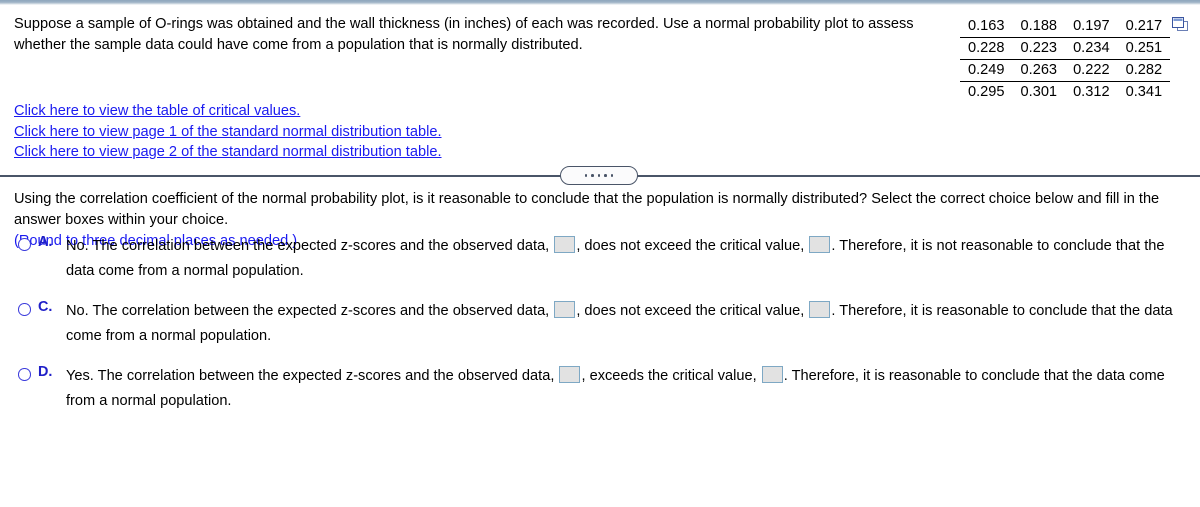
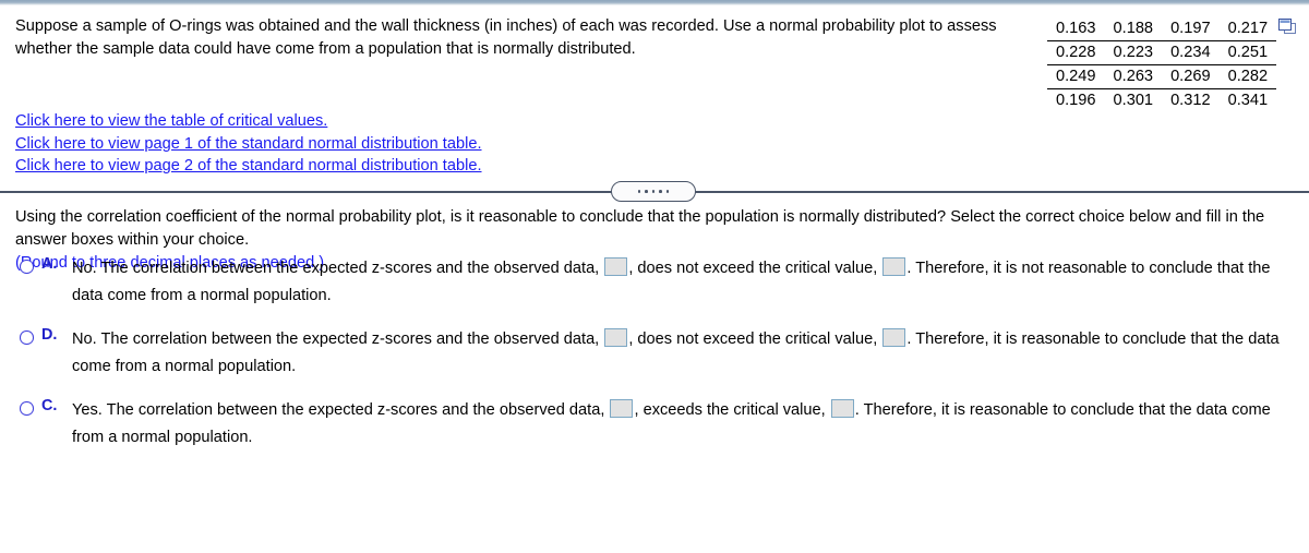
  Suppose a sample of O-rings was obtained and the wall thickness (in inches) of each was recorded. Use a normal probability plot to assess whether the sample data could have come from a population that is normally distributed.
  0.163	0.188	0.197	0.217
  0.228	0.223	0.234	0.251
- 0.249	0.263	0.222	0.282
+ 0.249	0.263	0.269	0.282
- 0.295	0.301	0.312	0.341
+ 0.196	0.301	0.312	0.341
  Click here to view the table of critical values.
  Click here to view page 1 of the standard normal distribution table.
  Click here to view page 2 of the standard normal distribution table.
  Using the correlation coefficient of the normal probability plot, is it reasonable to conclude that the population is normally distributed? Select the correct choice below and fill in the answer boxes within your choice.
  (ound to three decimal places as needed.)
  A.
  No. The correlation between the expected z-scores and the observed data, , does not exceed the critical value, . Therefore, it is not reasonable to conclude that the data come from a normal population.
- C.
+ D.
  No. The correlation between the expected z-scores and the observed data, , does not exceed the critical value, . Therefore, it is reasonable to conclude that the data come from a normal population.
- D.
+ C.
  Yes. The correlation between the expected z-scores and the observed data, , exceeds the critical value, . Therefore, it is reasonable to conclude that the data come from a normal population.
